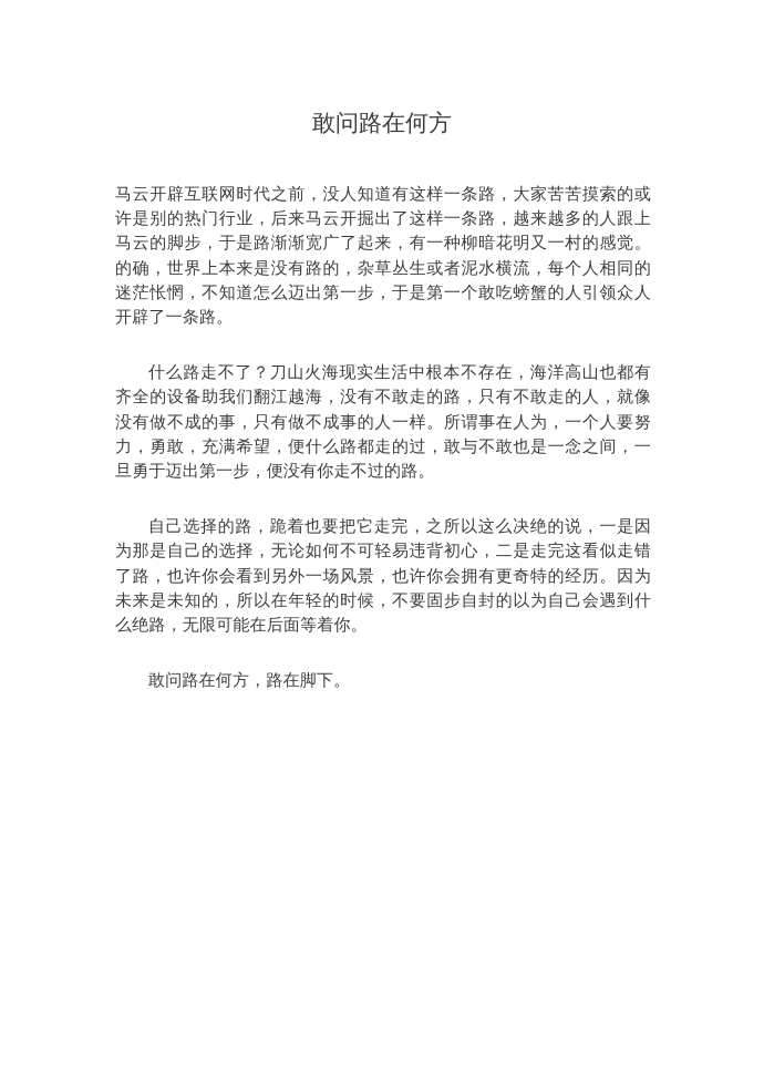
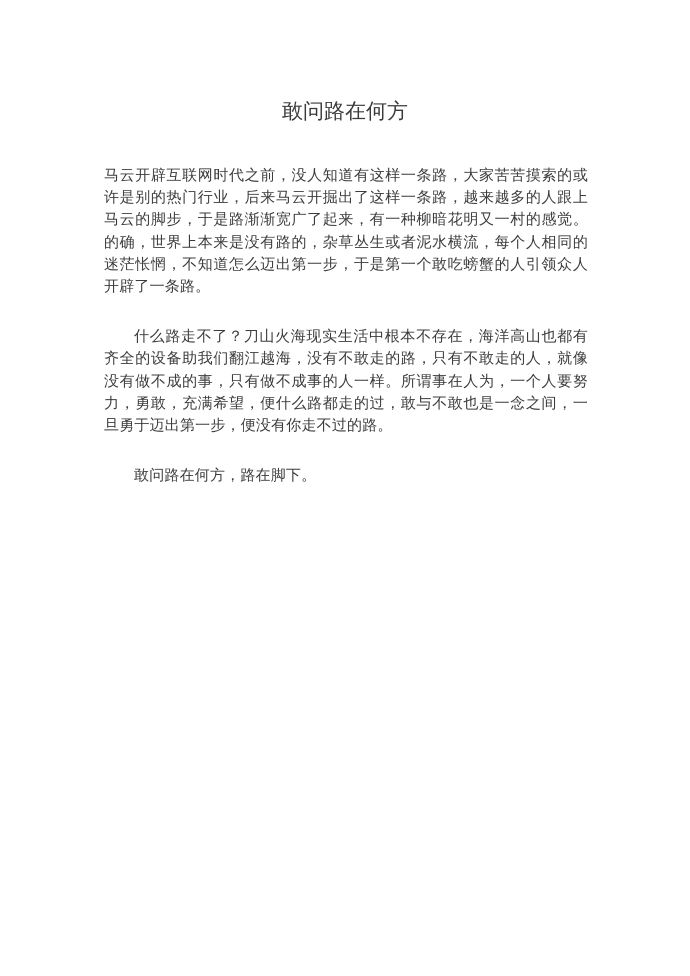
  敢问路在何方
  马云开辟互联网时代之前，没人知道有这样一条路，大家苦苦摸索的或许是别的热门行业，后来马云开掘出了这样一条路，越来越多的人跟上马云的脚步，于是路渐渐宽广了起来，有一种柳暗花明又一村的感觉。的确，世界上本来是没有路的，杂草丛生或者泥水横流，每个人相同的迷茫怅惘，不知道怎么迈出第一步，于是第一个敢吃螃蟹的人引领众人开辟了一条路。
  什么路走不了？刀山火海现实生活中根本不存在，海洋高山也都有齐全的设备助我们翻江越海，没有不敢走的路，只有不敢走的人，就像没有做不成的事，只有做不成事的人一样。所谓事在人为，一个人要努力，勇敢，充满希望，便什么路都走的过，敢与不敢也是一念之间，一旦勇于迈出第一步，便没有你走不过的路。
- 自己选择的路，跪着也要把它走完，之所以这么决绝的说，一是因为那是自己的选择，无论如何不可轻易违背初心，二是走完这看似走错了路，也许你会看到另外一场风景，也许你会拥有更奇特的经历。因为未来是未知的，所以在年轻的时候，不要固步自封的以为自己会遇到什么绝路，无限可能在后面等着你。
  敢问路在何方，路在脚下。
